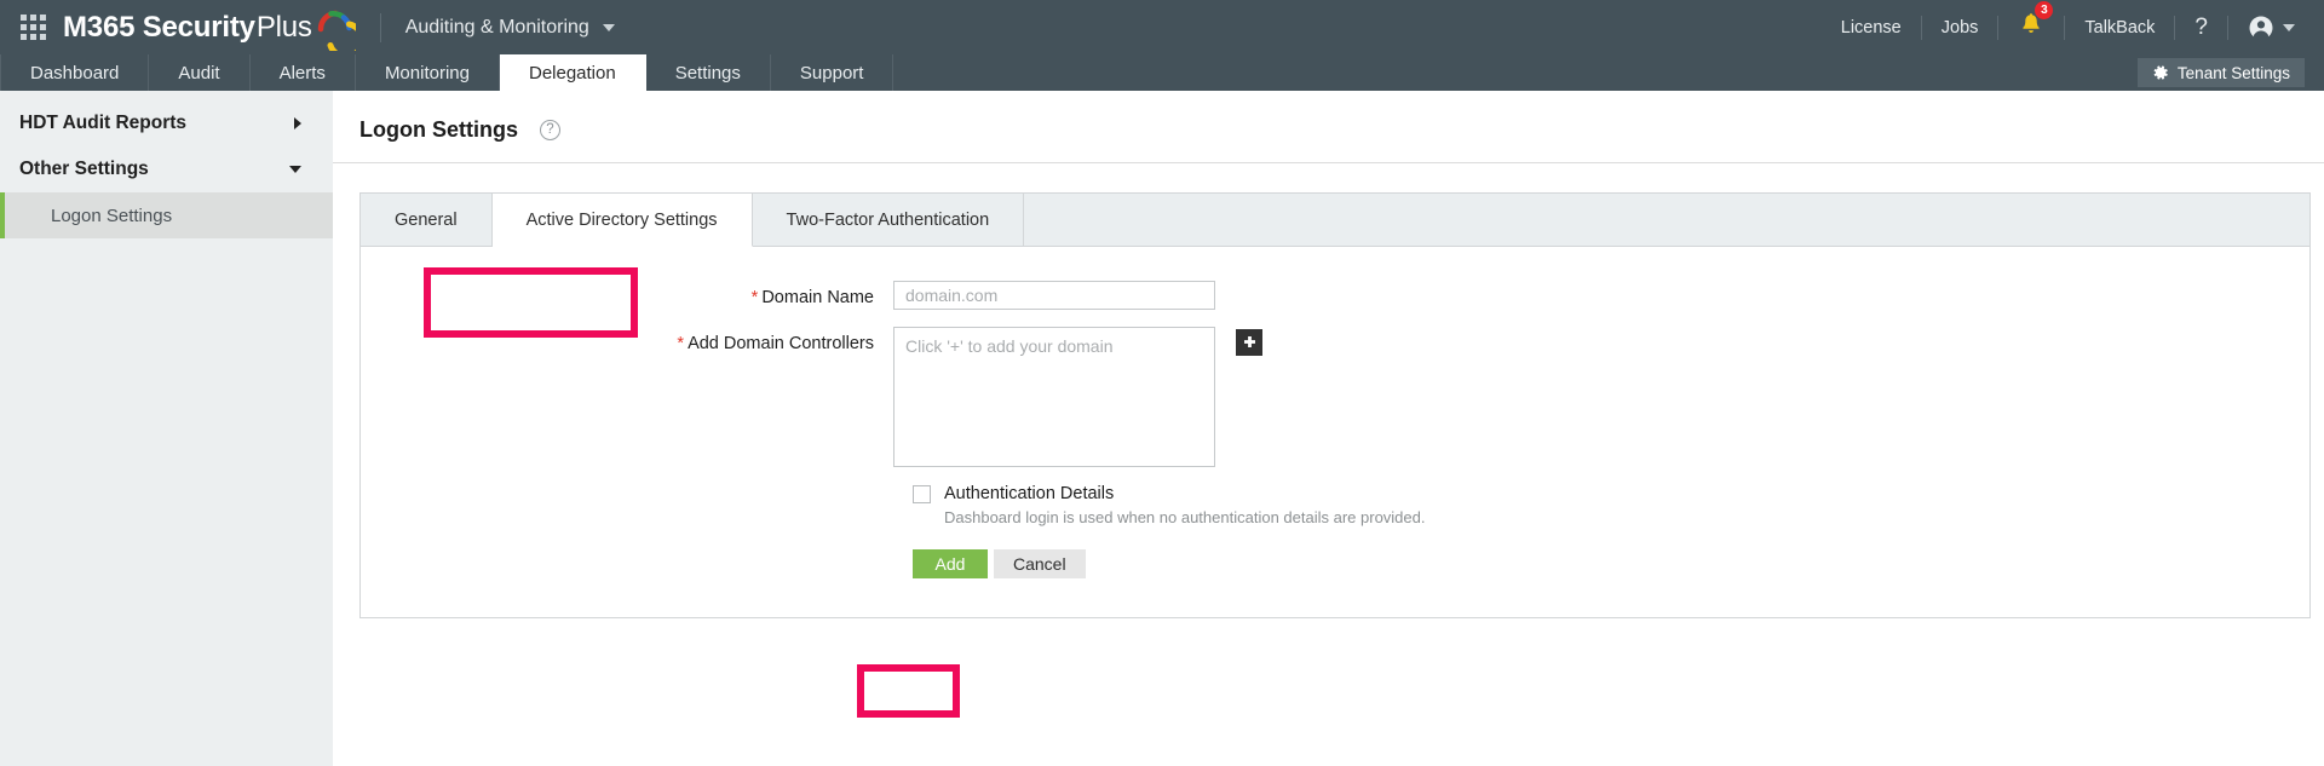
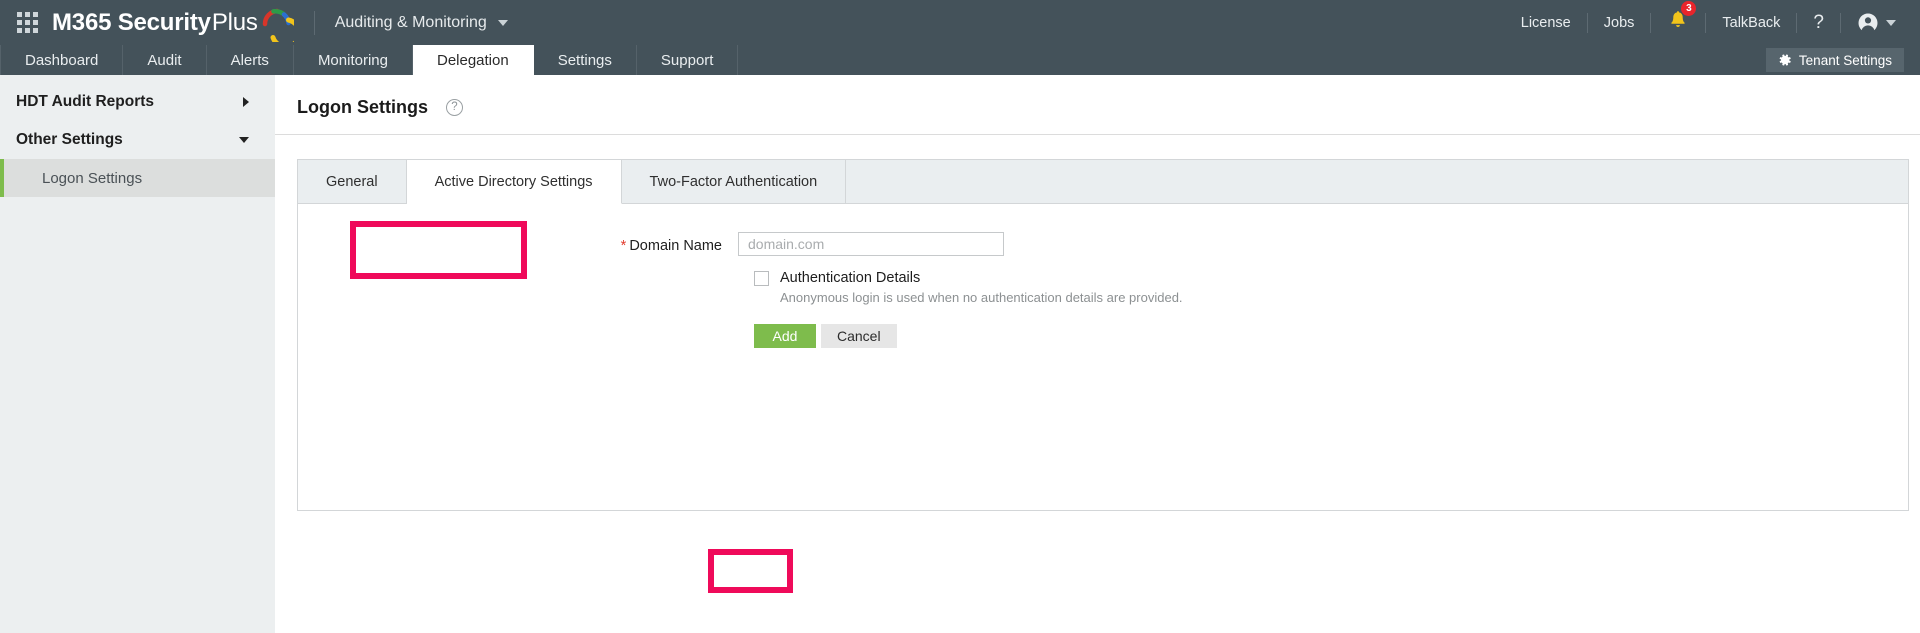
  M365 Security
  Plus
  Auditing & Monitoring
  License
  Jobs
  3
  TalkBack
  ?
  Dashboard
  Audit
  Alerts
  Monitoring
  Delegation
  Settings
  Support
  Tenant Settings
  HDT Audit Reports
  Other Settings
  Logon Settings
  Logon Settings
  ?
  General
  Active Directory Settings
  Two-Factor Authentication
  * Domain Name
  domain.com
- * Add Domain Controllers
- Click '+' to add your domain
  Authentication Details
- Dashboard login is used when no authentication details are provided.
+ Anonymous login is used when no authentication details are provided.
  Add
  Cancel
